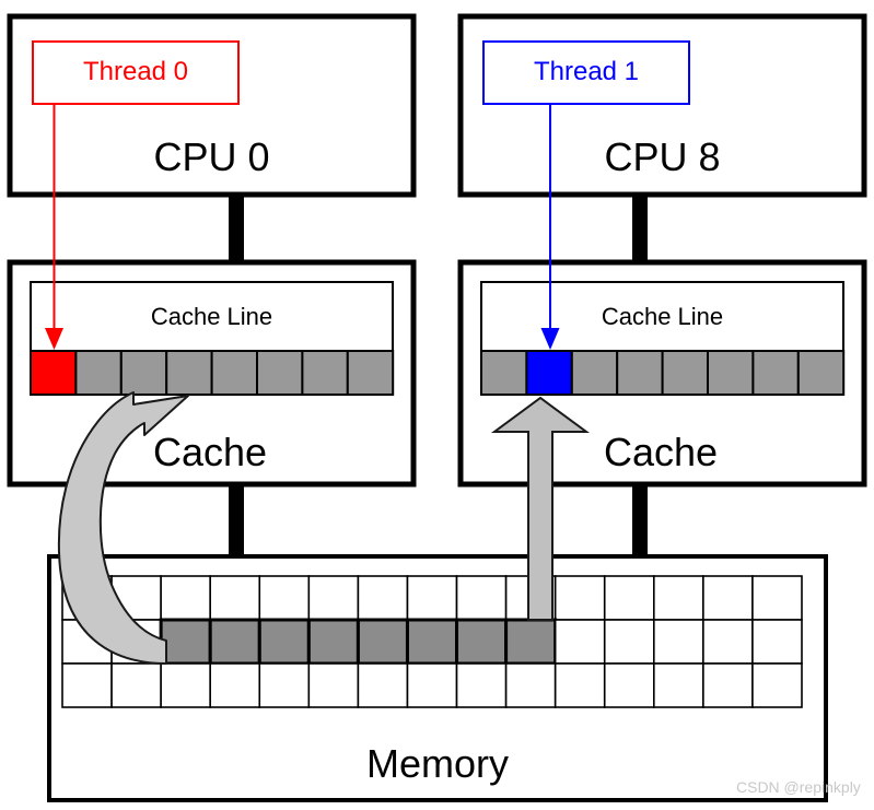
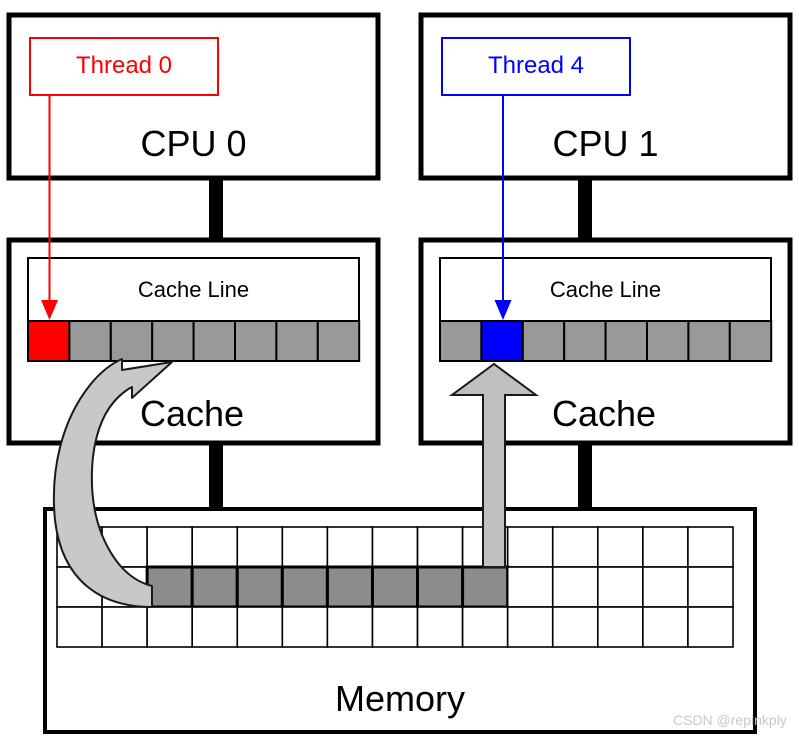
  Thread 0
- Thread 1
+ Thread 4
  CPU 0
- CPU 8
+ CPU 1
  Cache Line
  Cache Line
  Cache
  Cache
  Memory
  CSDN @repinkply
